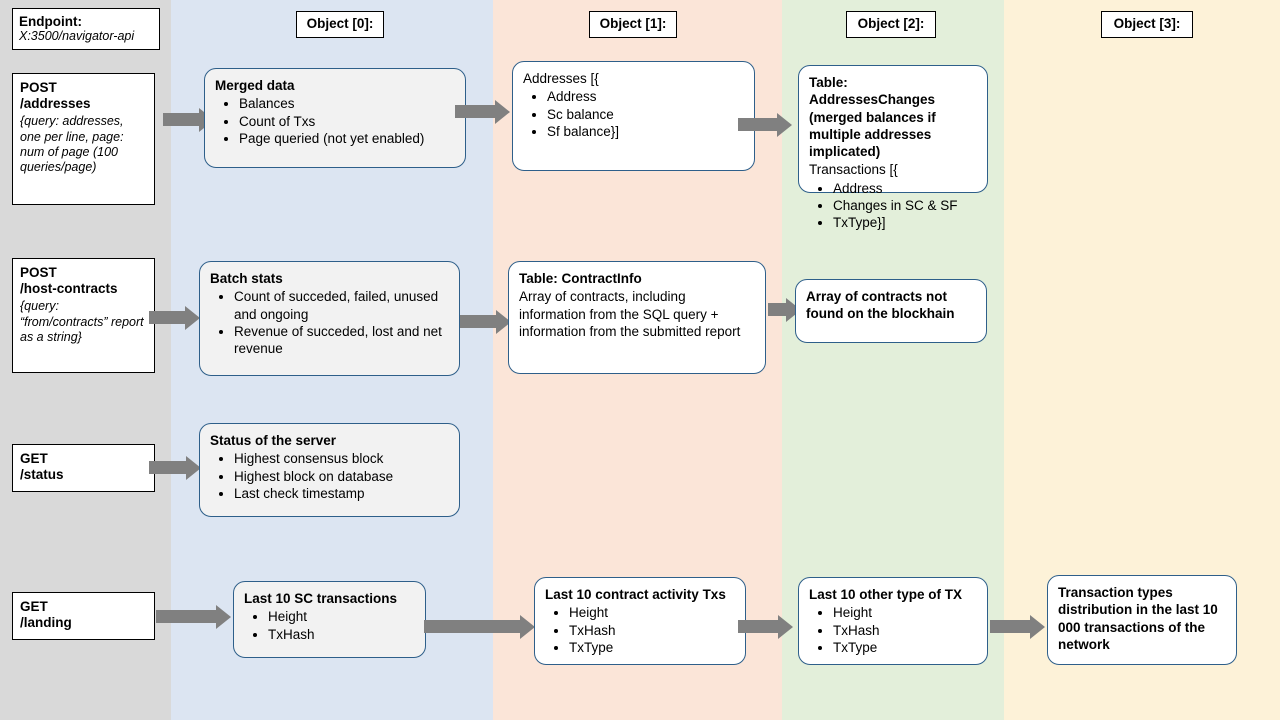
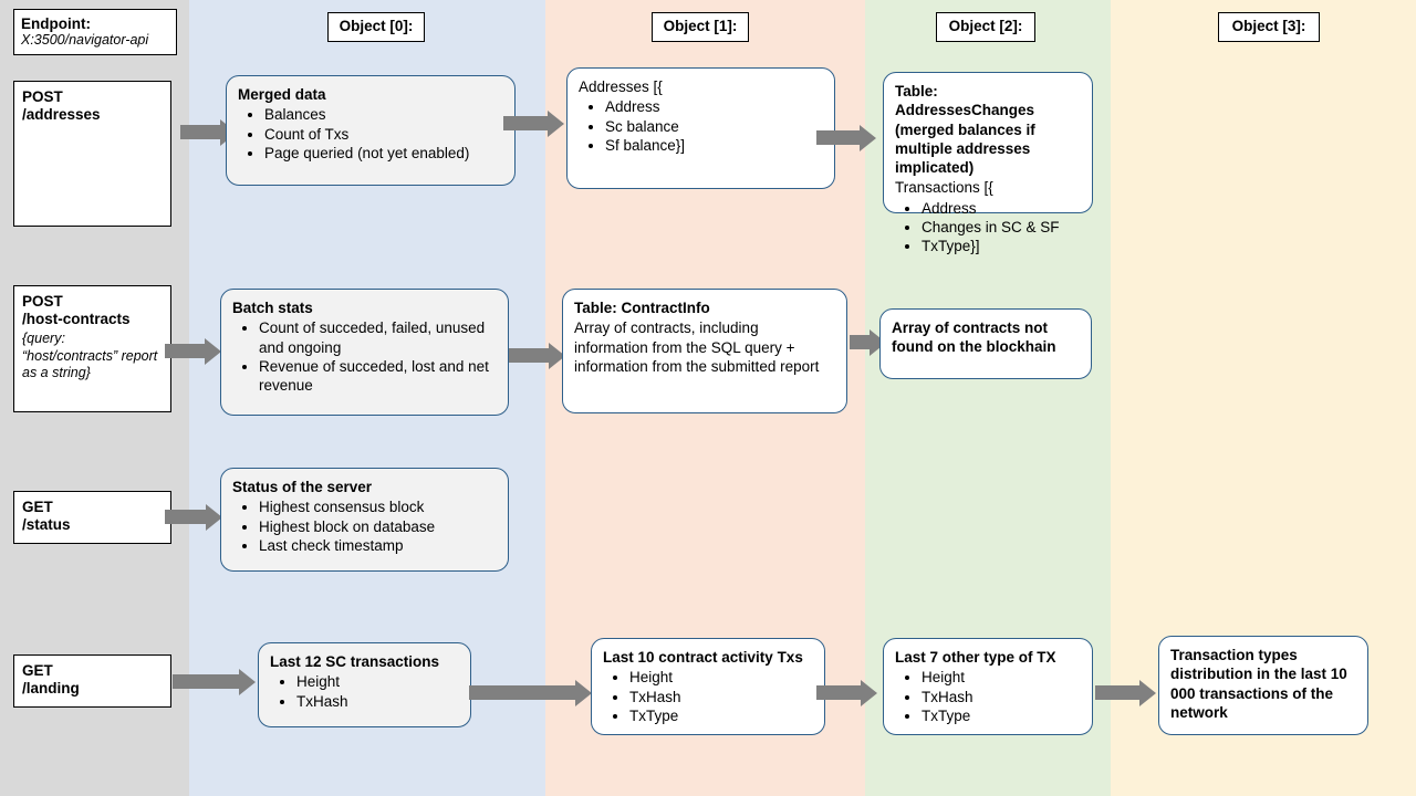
  Endpoint:
  X:3500/navigator-api
  Object [0]:
  Object [1]:
  Object [2]:
  Object [3]:
  POST
  /addresses
- {query: addresses, one per line, page: num of page (100 queries/page)
  Merged data
  Balances
  Count of Txs
  Page queried (not yet enabled)
  Addresses [{
  Address
  Sc balance
  Sf balance}]
  Table: AddressesChanges (merged balances if multiple addresses implicated)
  Transactions [{
  Address
  Changes in SC & SF
  TxType}]
  POST
  /host-contracts
- {query: “from/contracts” report as a string}
+ {query: “host/contracts” report as a string}
  Batch stats
  Count of succeded, failed, unused and ongoing
  Revenue of succeded, lost and net revenue
  Table: ContractInfo
  Array of contracts, including information from the SQL query + information from the submitted report
  Array of contracts not found on the blockhain
  GET
  /status
  Status of the server
  Highest consensus block
  Highest block on database
  Last check timestamp
  GET
  /landing
- Last 10 SC transactions
+ Last 12 SC transactions
  Height
  TxHash
  Last 10 contract activity Txs
  Height
  TxHash
  TxType
- Last 10 other type of TX
+ Last 7 other type of TX
  Height
  TxHash
  TxType
  Transaction types distribution in the last 10 000 transactions of the network
